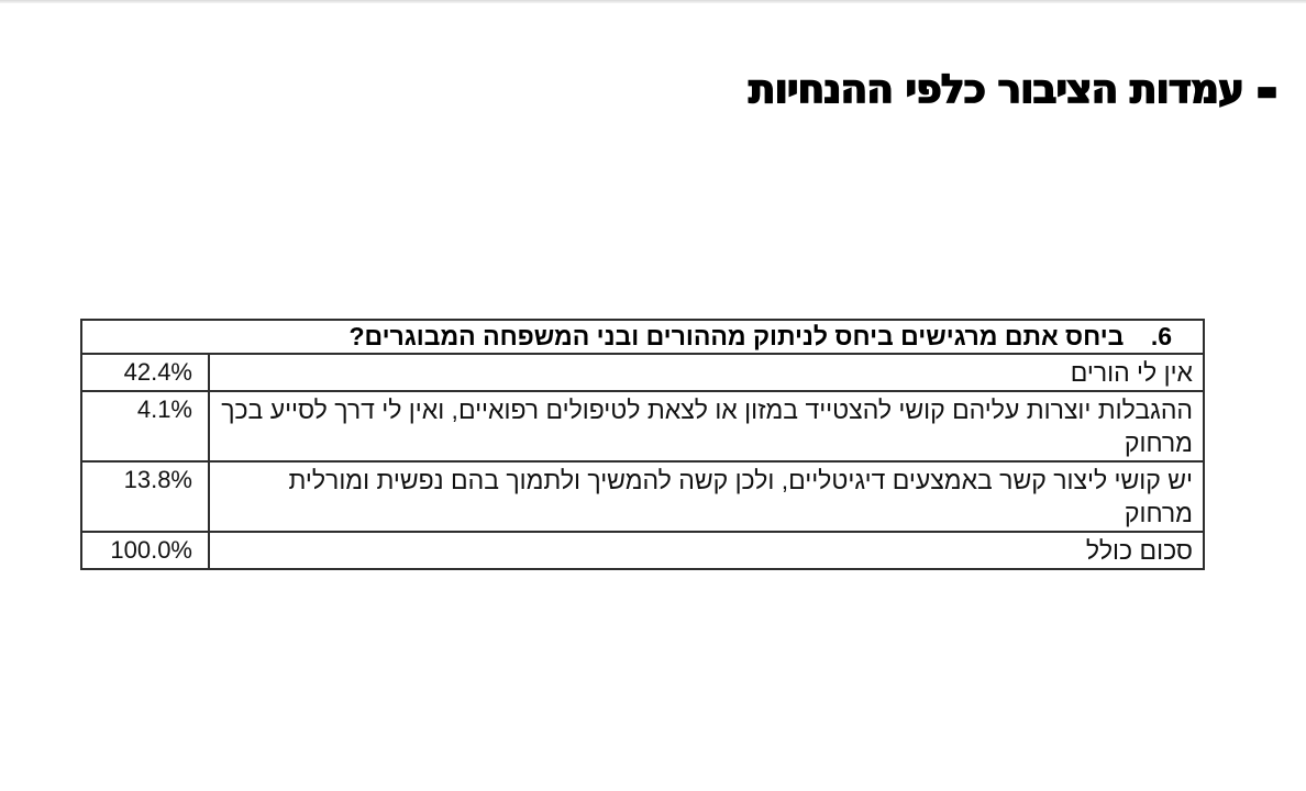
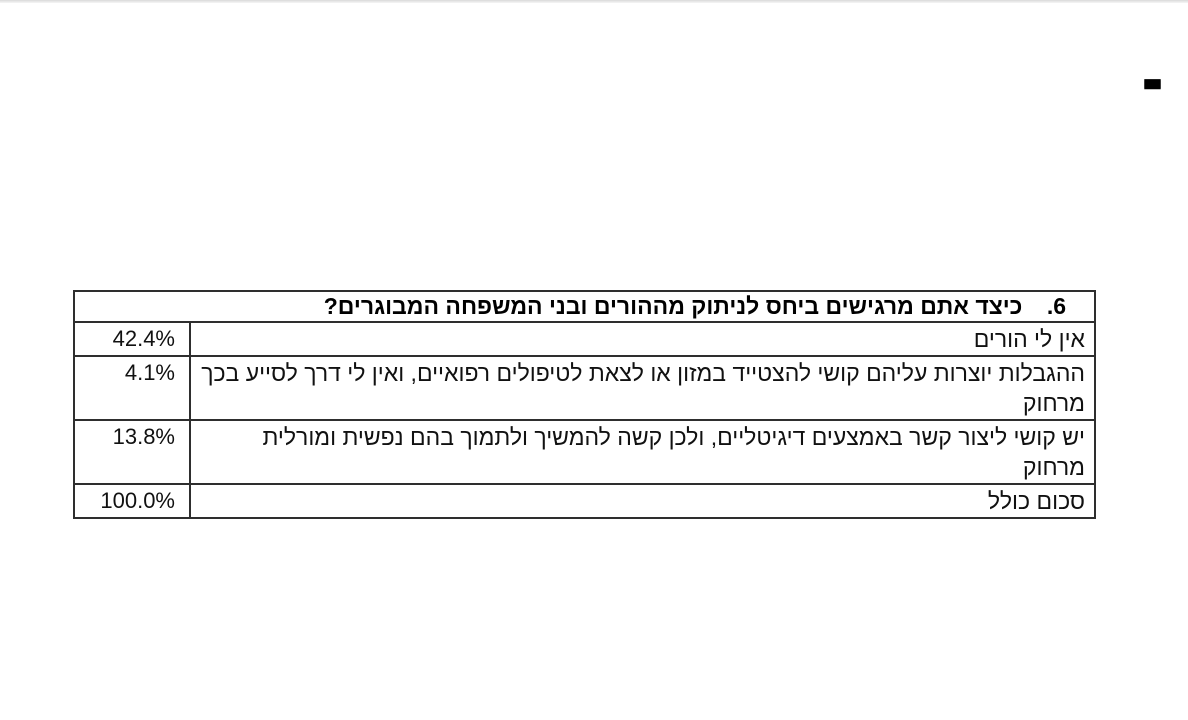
  –
- עמדות הציבור כלפי ההנחיות
- 6. ביחס אתם מרגישים ביחס לניתוק מההורים ובני המשפחה המבוגרים?
+ 6. כיצד אתם מרגישים ביחס לניתוק מההורים ובני המשפחה המבוגרים?
  אין לי הורים	42.4%
  ההגבלות יוצרות עליהם קושי להצטייד במזון או לצאת לטיפולים רפואיים, ואין לי דרך לסייע בכך מרחוק	4.1%
  יש קושי ליצור קשר באמצעים דיגיטליים, ולכן קשה להמשיך ולתמוך בהם נפשית ומורלית מרחוק	13.8%
  סכום כולל	100.0%
